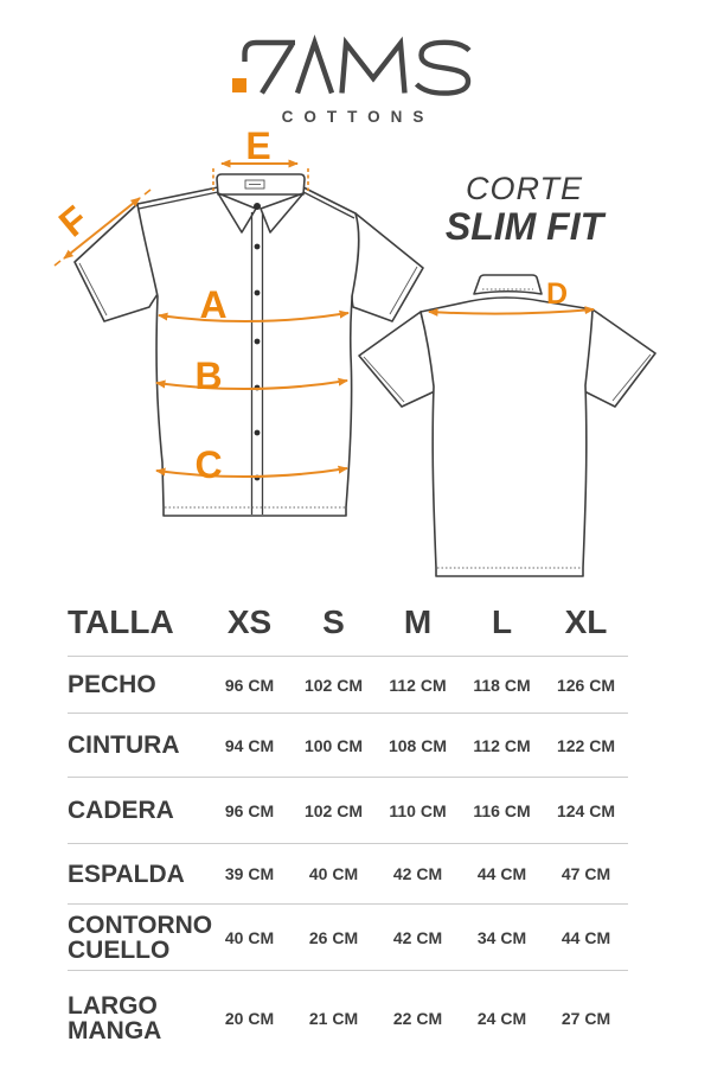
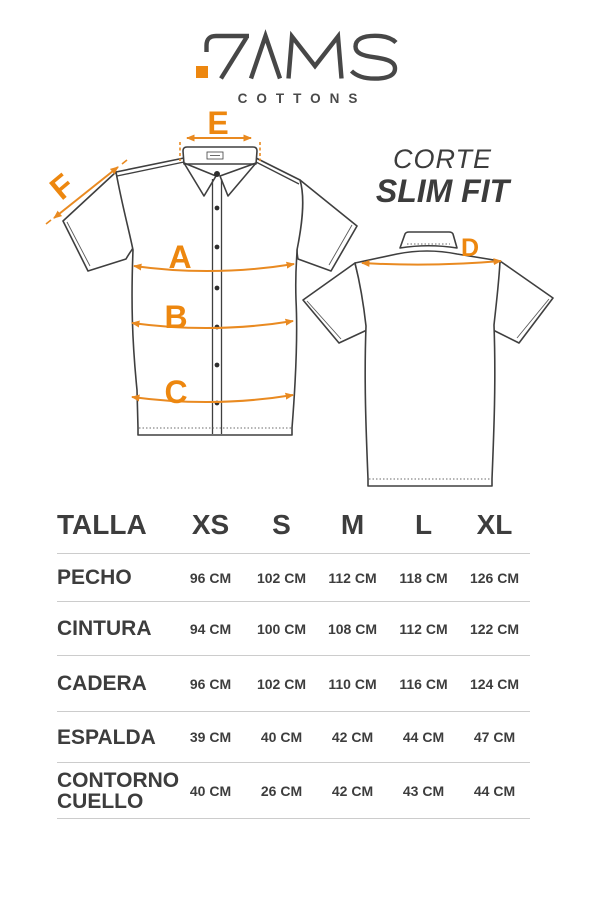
  COTTONS
  CORTE
  SLIM FIT
  A
  B
  C
  E
  D
  TALLA
  XS
  S
  M
  L
  XL
  PECHO
  96 CM
  102 CM
  112 CM
  118 CM
  126 CM
  CINTURA
  94 CM
  100 CM
  108 CM
  112 CM
  122 CM
  CADERA
  96 CM
  102 CM
  110 CM
  116 CM
  124 CM
  ESPALDA
  39 CM
  40 CM
  42 CM
  44 CM
  47 CM
  CONTORNO CUELLO
  40 CM
  26 CM
  42 CM
- 34 CM
+ 43 CM
  44 CM
- LARGO MANGA
- 20 CM
- 21 CM
- 22 CM
- 24 CM
- 27 CM
